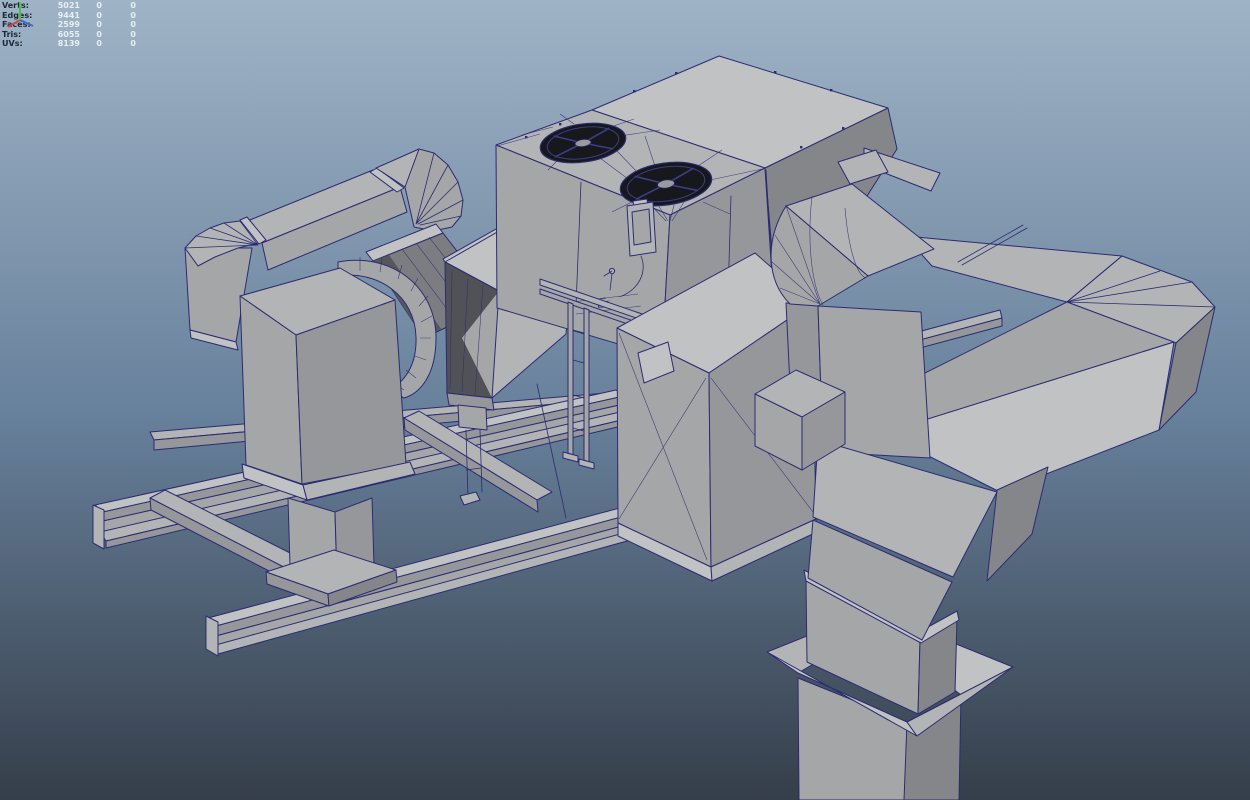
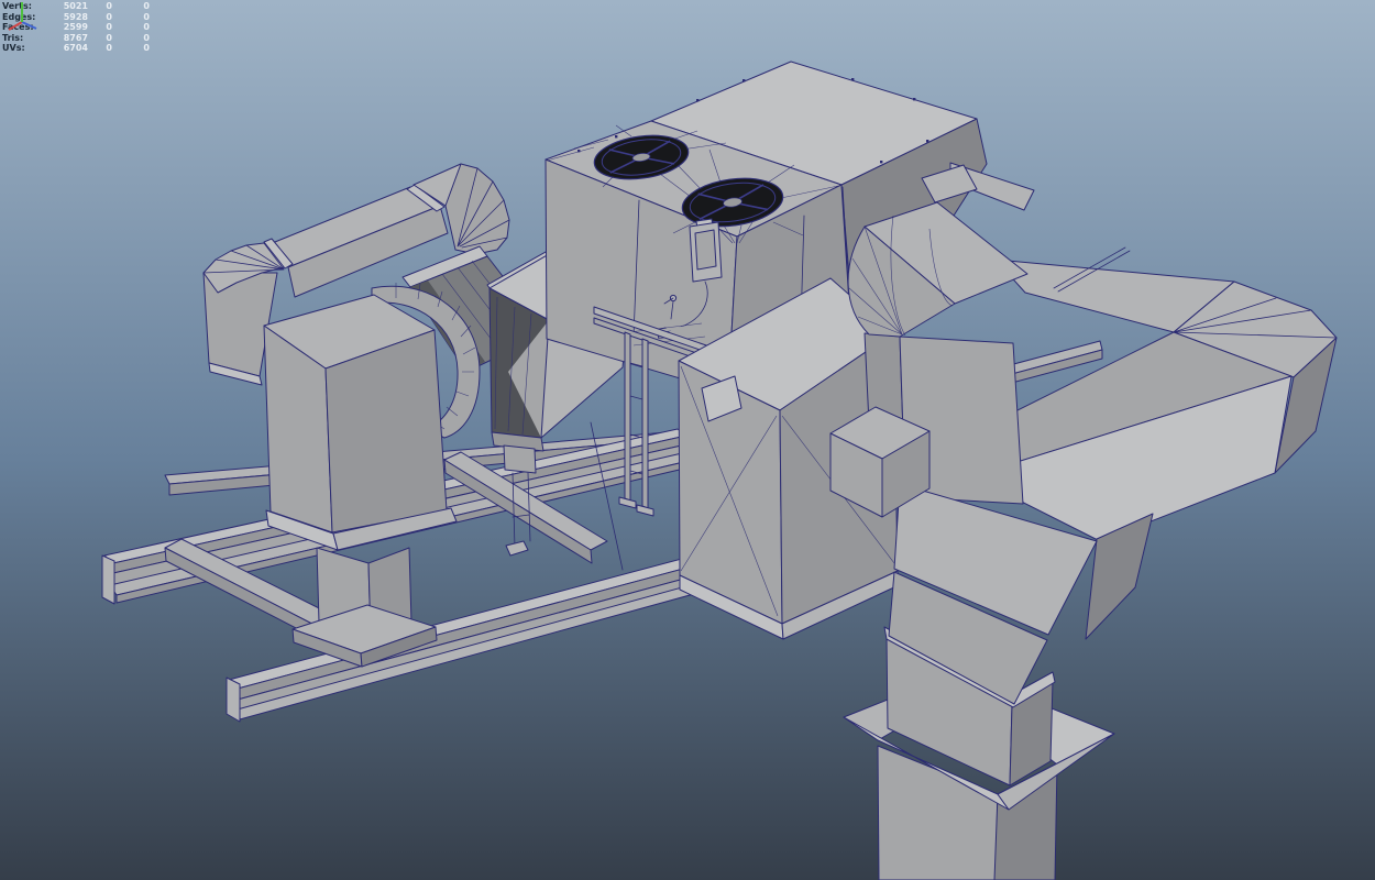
  Vers:
  5021
  0
  0
  Edges:
- 9441
+ 5928
  0
  0
  Faces
  2599
  0
  0
  Tris:
- 6055
+ 8767
  0
  0
  UVs:
- 8139
+ 6704
  0
  0
